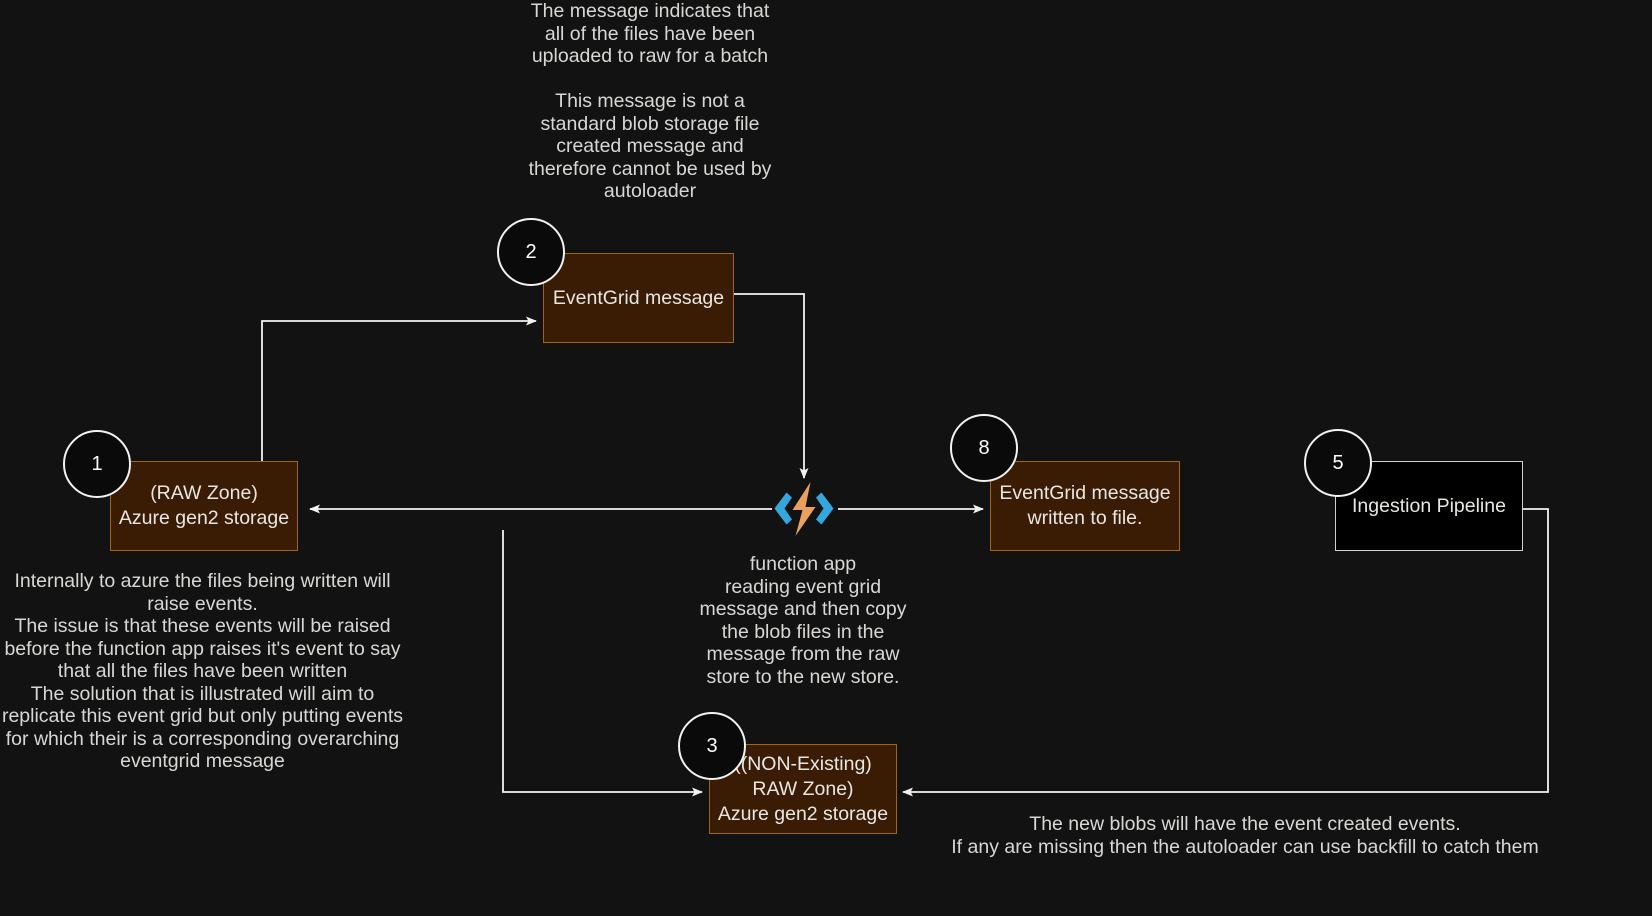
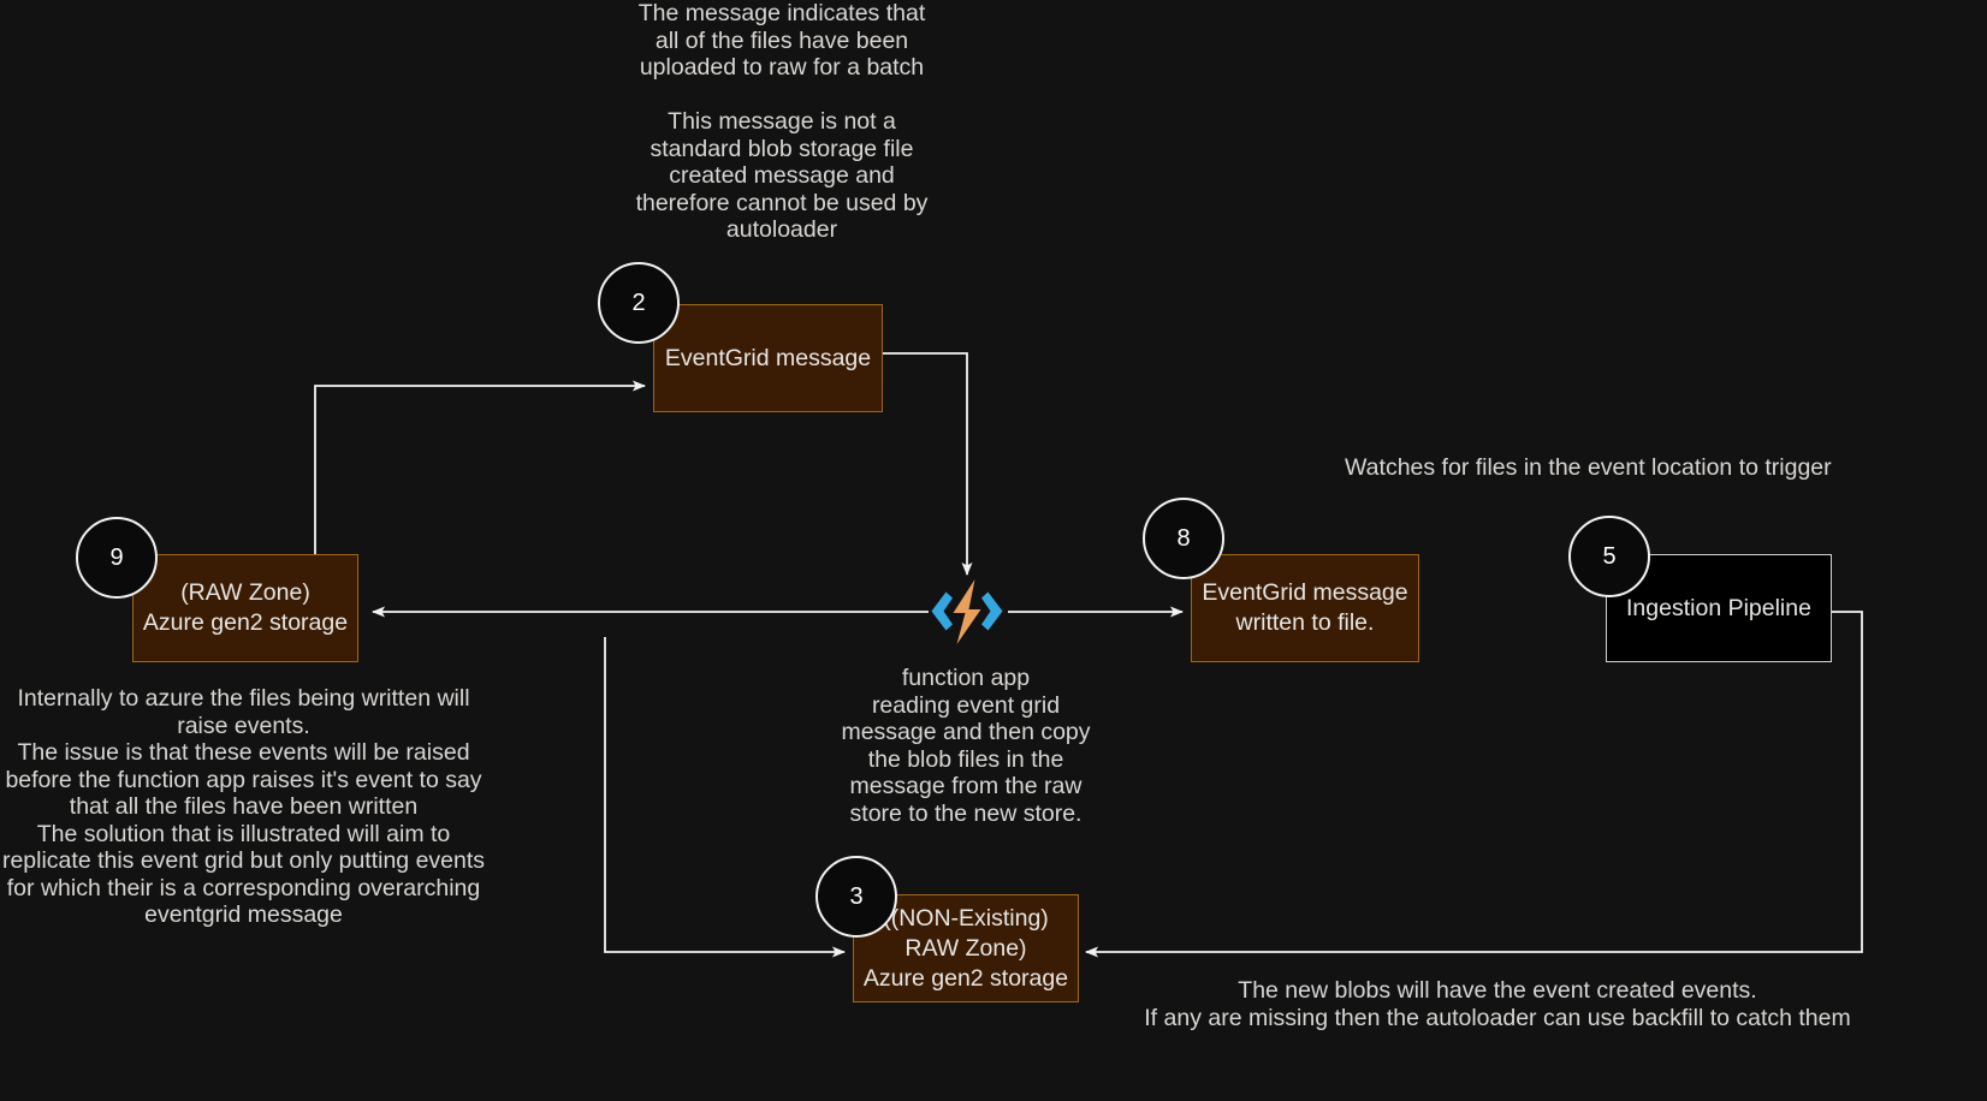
  The message indicates that
  all of the files have been
  uploaded to raw for a batch
  This message is not a
  standard blob storage file
  created message and
  therefore cannot be used by
  autoloader
  2
  EventGrid message
- 1
+ 9
  (RAW Zone)
  Azure gen2 storage
  Internally to azure the files being written will
  raise events.
  The issue is that these events will be raised
  before the function app raises it's event to say
  that all the files have been written
  The solution that is illustrated will aim to
  replicate this event grid but only putting events
  for which their is a corresponding overarching
  eventgrid message
  function app
  reading event grid
  message and then copy
  the blob files in the
  message from the raw
  store to the new store.
  8
  EventGrid message
  written to file.
+ Watches for files in the event location to trigger
  5
  Ingestion Pipeline
  3
  (NON-Existing) RAW Zone)
  Azure gen2 storage
  The new blobs will have the event created events.
  If any are missing then the autoloader can use backfill to catch them
